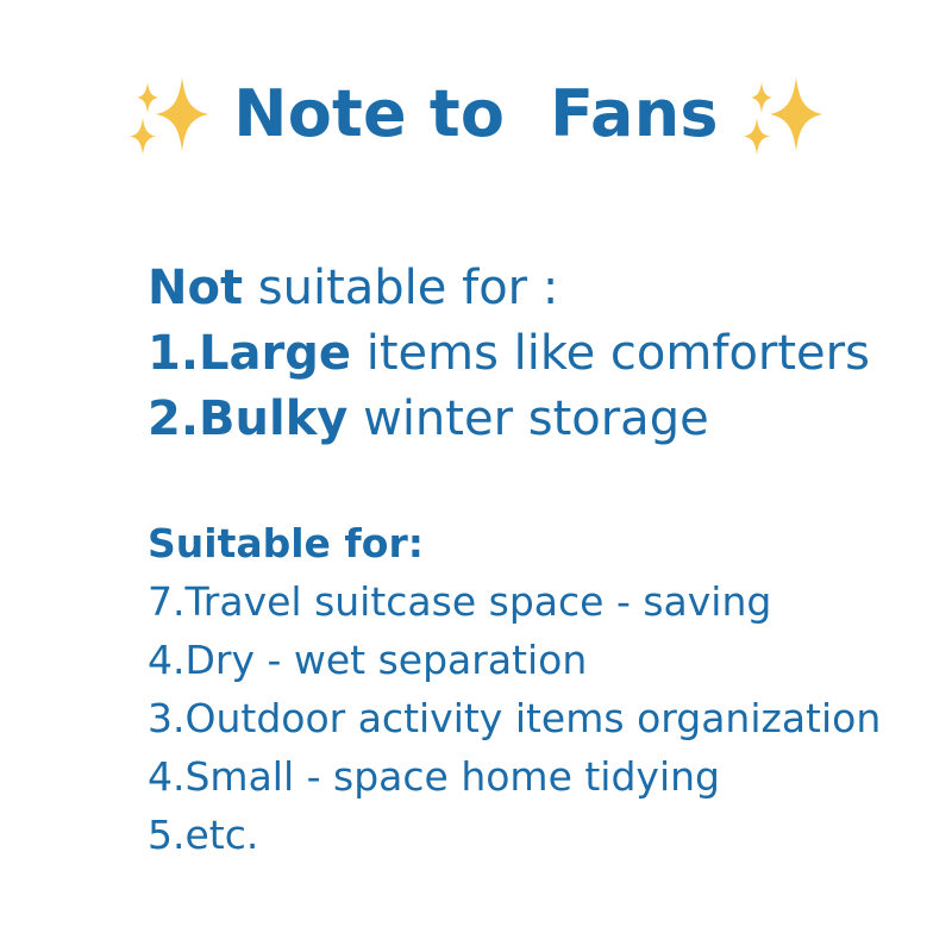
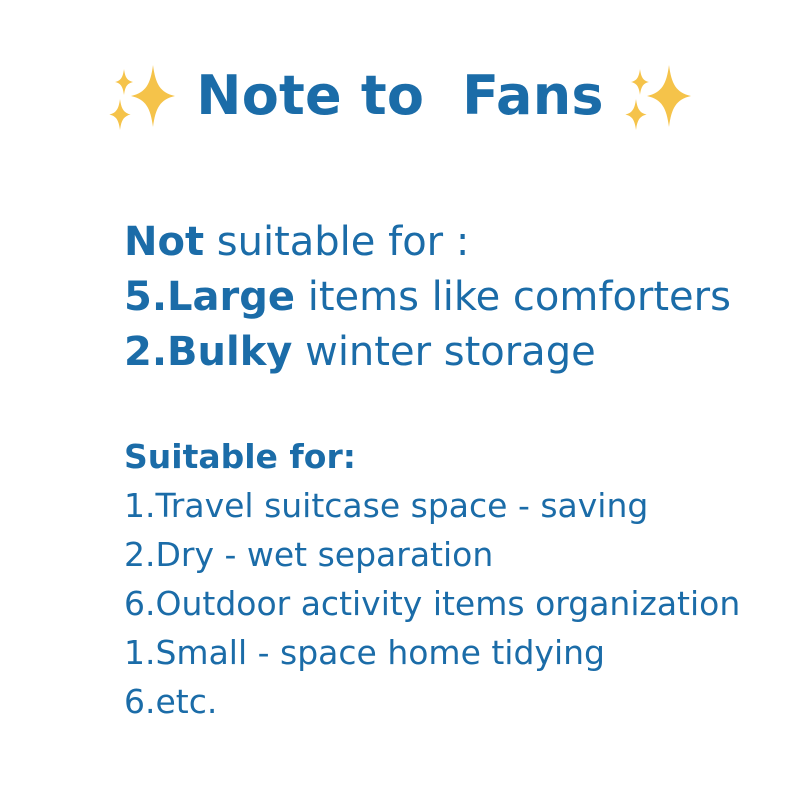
  Note to Fans
  Not suitable for :
- 1.Large items like comforters
+ 5.Large items like comforters
  2.Bulky winter storage
  Suitable for:
- 7.Travel suitcase space - saving
+ 1.Travel suitcase space - saving
- 4.Dry - wet separation
+ 2.Dry - wet separation
- 3.Outdoor activity items organization
+ 6.Outdoor activity items organization
- 4.Small - space home tidying
+ 1.Small - space home tidying
- 5.etc.
+ 6.etc.
